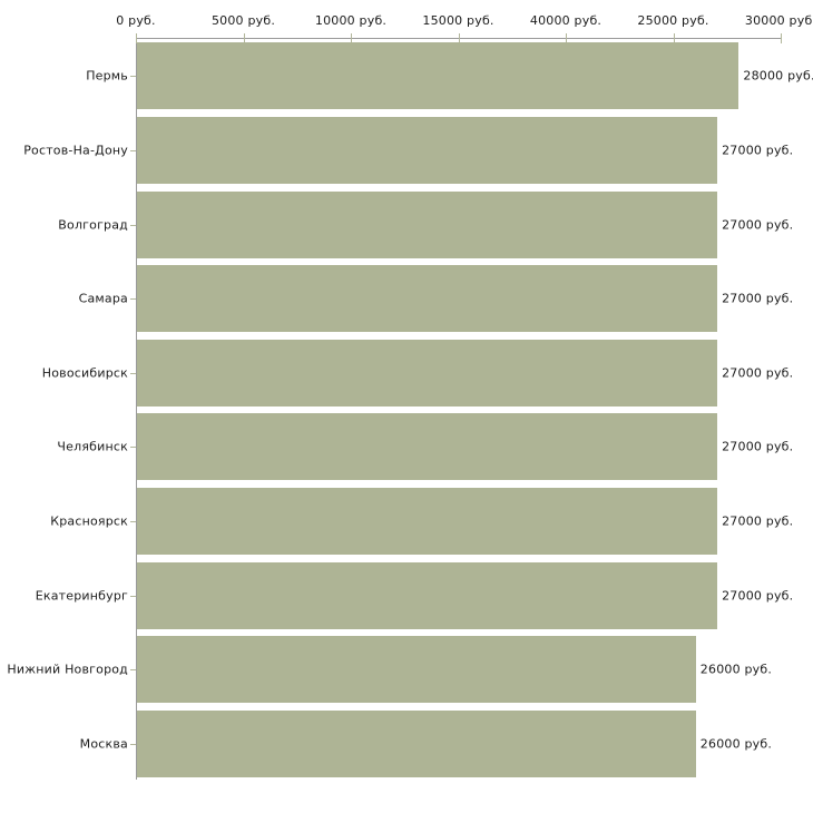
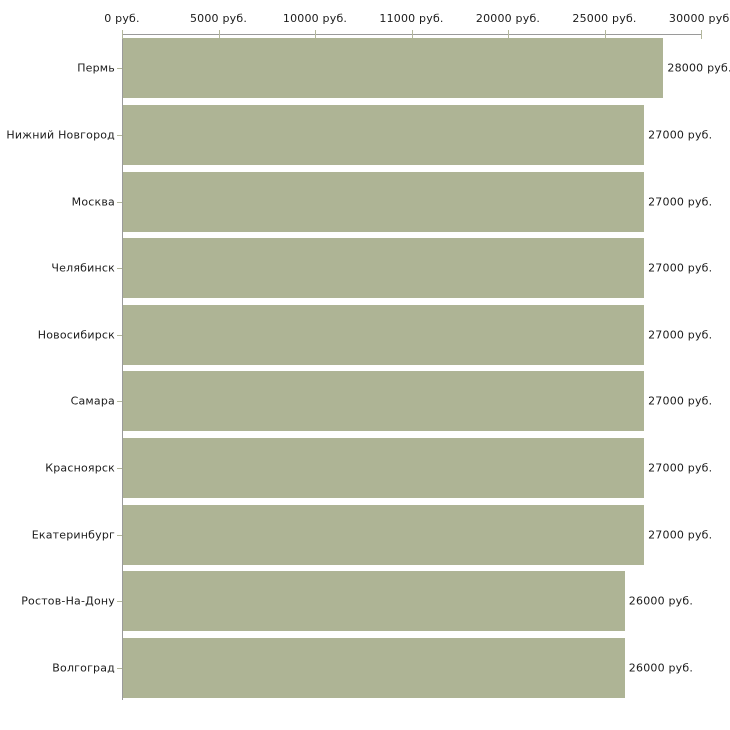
  0 руб.
  5000 руб.
  10000 руб.
- 15000 руб.
+ 11000 руб.
- 40000 руб.
+ 20000 руб.
  25000 руб.
  30000 руб
  Пермь
  28000 руб
- Ростов-На-Дону
+ Нижний Новгород
  27000 руб.
- Волгоград
+ Москва
  27000 руб.
- Самара
+ Челябинск
  27000 руб.
  Новосибирск
  27000 руб.
- Челябинск
+ Самара
  27000 руб.
  Красноярск
  27000 руб.
  Екатеринбург
  27000 руб.
- Нижний Новгород
+ Ростов-На-Дону
  26000 руб.
- Москва
+ Волгоград
  26000 руб.
